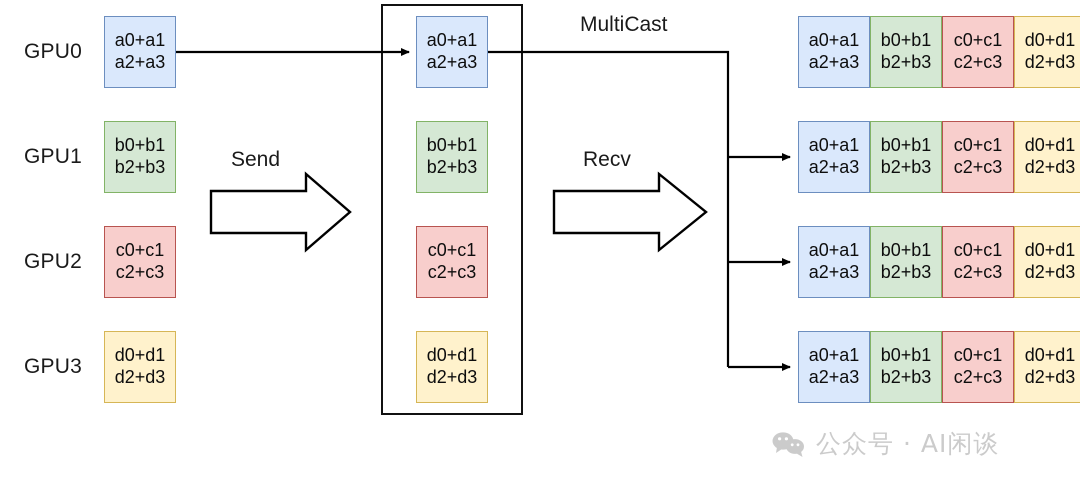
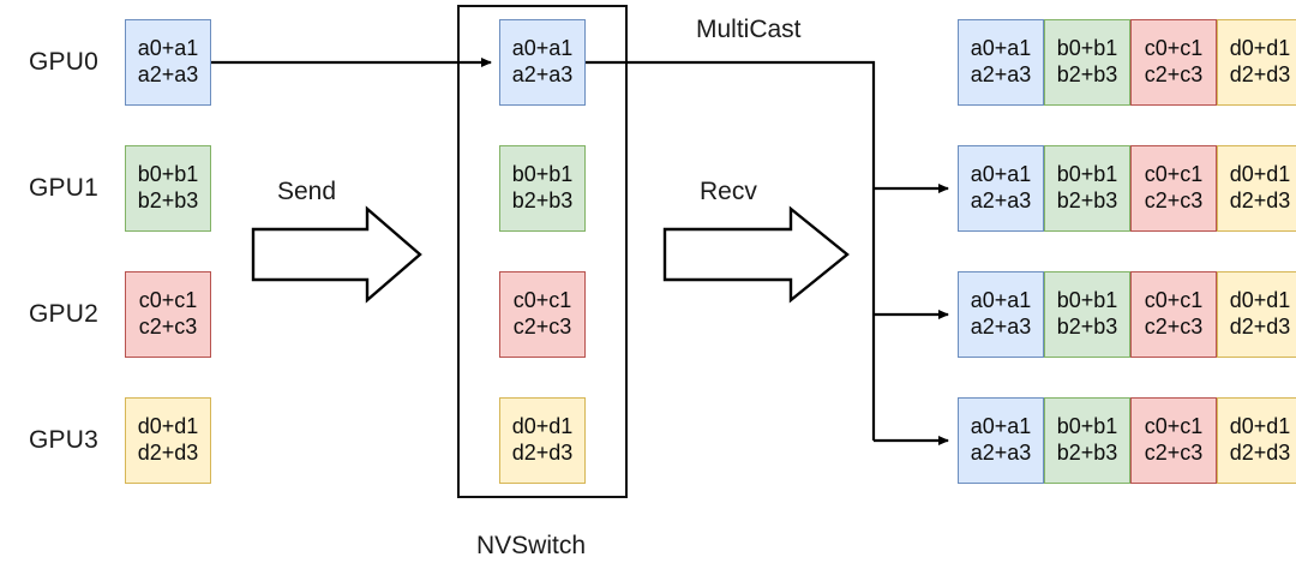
  GPU0
  GPU1
  GPU2
  GPU3
  a0+a1
  a2+a3
  b0+b1
  b2+b3
  c0+c1
  c2+c3
  d0+d1
  d2+d3
  a0+a1
  a2+a3
  b0+b1
  b2+b3
  c0+c1
  c2+c3
  d0+d1
  d2+d3
+ NVSwitch
  Send
  Recv
  MultiCast
  a0+a1
  a2+a3
  b0+b1
  b2+b3
  c0+c1
  c2+c3
  d0+d1
  d2+d3
  a0+a1
  a2+a3
  b0+b1
  b2+b3
  c0+c1
  c2+c3
  d0+d1
  d2+d3
  a0+a1
  a2+a3
  b0+b1
  b2+b3
  c0+c1
  c2+c3
  d0+d1
  d2+d3
  a0+a1
  a2+a3
  b0+b1
  b2+b3
  c0+c1
  c2+c3
  d0+d1
  d2+d3
- 公众号 · AI闲谈
